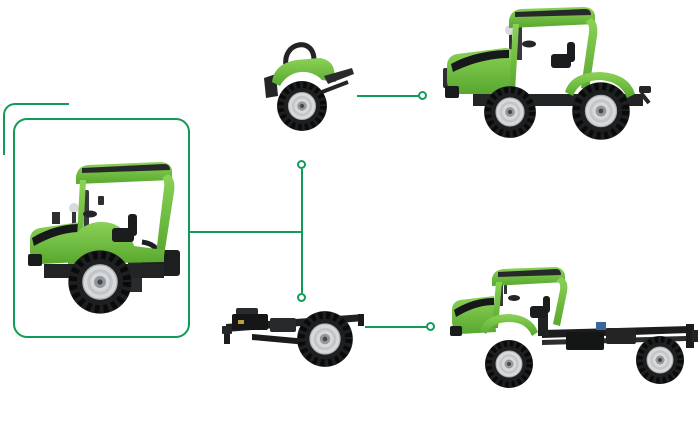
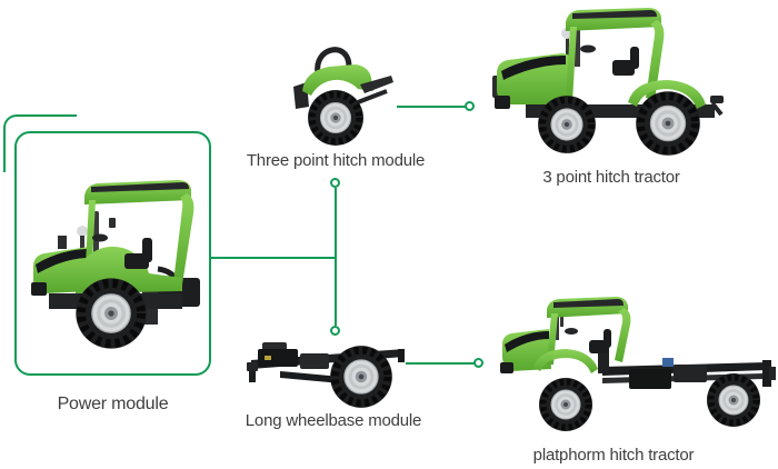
+ Power module
+ Three point hitch module
+ 3 point hitch tractor
+ Long wheelbase module
+ platphorm hitch tractor
